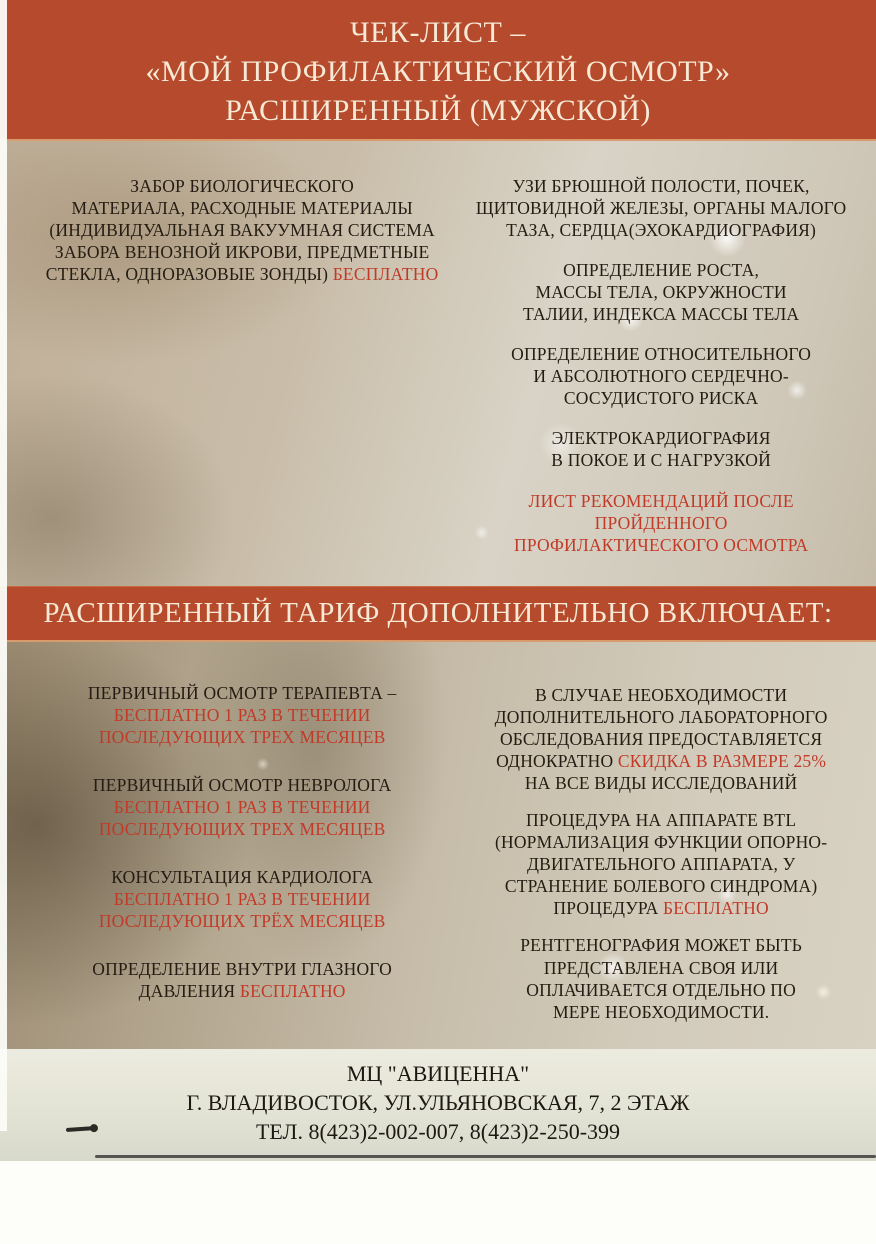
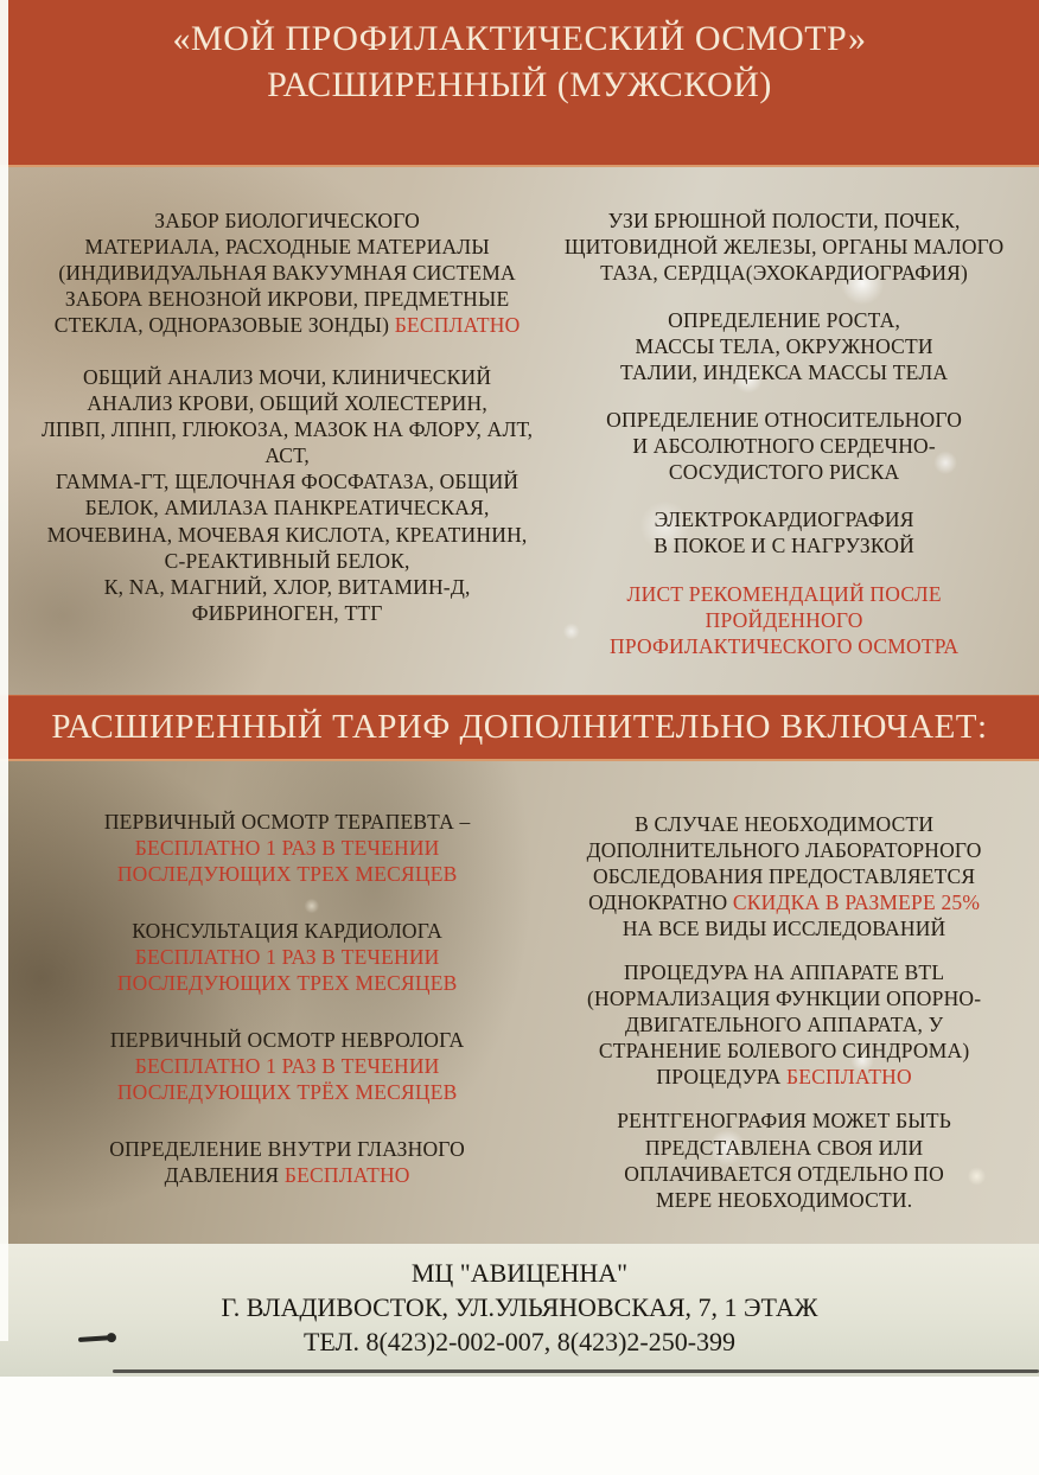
- ЧЕК-ЛИСТ –
  «МОЙ ПРОФИЛАКТИЧЕСКИЙ ОСМОТР»
  РАСШИРЕННЫЙ (МУЖСКОЙ)
  ЗАБОР БИОЛОГИЧЕСКОГО
  МАТЕРИАЛА, РАСХОДНЫЕ МАТЕРИАЛЫ
  (ИНДИВИДУАЛЬНАЯ ВАКУУМНАЯ СИСТЕМА
  ЗАБОРА ВЕНОЗНОЙ ИКРОВИ, ПРЕДМЕТНЫЕ
  СТЕКЛА, ОДНОРАЗОВЫЕ ЗОНДЫ) БЕСПЛАТНО
+ ОБЩИЙ АНАЛИЗ МОЧИ, КЛИНИЧЕСКИЙ
+ АНАЛИЗ КРОВИ, ОБЩИЙ ХОЛЕСТЕРИН,
+ ЛПВП, ЛПНП, ГЛЮКОЗА, МАЗОК НА ФЛОРУ, АЛТ, АСТ,
+ ГАММА-ГТ, ЩЕЛОЧНАЯ ФОСФАТАЗА, ОБЩИЙ
+ БЕЛОК, АМИЛАЗА ПАНКРЕАТИЧЕСКАЯ,
+ МОЧЕВИНА, МОЧЕВАЯ КИСЛОТА, КРЕАТИНИН,
+ С-РЕАКТИВНЫЙ БЕЛОК,
+ К, NA, МАГНИЙ, ХЛОР, ВИТАМИН-Д,
+ ФИБРИНОГЕН, ТТГ
  УЗИ БРЮШНОЙ ПОЛОСТИ, ПОЧЕК,
  ЩИТОВИДНОЙ ЖЕЛЕЗЫ, ОРГАНЫ МАЛОГО
  ТАЗА, СЕРДЦА(ЭХОКАРДИОГРАФИЯ)
  ОПРЕДЕЛЕНИЕ РОСТА,
  МАССЫ ТЕЛА, ОКРУЖНОСТИ
  ТАЛИИ, ИНДЕКСА МАССЫ ТЕЛА
  ОПРЕДЕЛЕНИЕ ОТНОСИТЕЛЬНОГО
  И АБСОЛЮТНОГО СЕРДЕЧНО-
  СОСУДИСТОГО РИСКА
  ЭЛЕКТРОКАРДИОГРАФИЯ
  В ПОКОЕ И С НАГРУЗКОЙ
  ЛИСТ РЕКОМЕНДАЦИЙ ПОСЛЕ
  ПРОЙДЕННОГО
  ПРОФИЛАКТИЧЕСКОГО ОСМОТРА
  РАСШИРЕННЫЙ ТАРИФ ДОПОЛНИТЕЛЬНО ВКЛЮЧАЕТ:
  ПЕРВИЧНЫЙ ОСМОТР ТЕРАПЕВТА –
  БЕСПЛАТНО 1 РАЗ В ТЕЧЕНИИ
  ПОСЛЕДУЮЩИХ ТРЕХ МЕСЯЦЕВ
- ПЕРВИЧНЫЙ ОСМОТР НЕВРОЛОГА
+ КОНСУЛЬТАЦИЯ КАРДИОЛОГА
  БЕСПЛАТНО 1 РАЗ В ТЕЧЕНИИ
  ПОСЛЕДУЮЩИХ ТРЕХ МЕСЯЦЕВ
- КОНСУЛЬТАЦИЯ КАРДИОЛОГА
+ ПЕРВИЧНЫЙ ОСМОТР НЕВРОЛОГА
  БЕСПЛАТНО 1 РАЗ В ТЕЧЕНИИ
  ПОСЛЕДУЮЩИХ ТРЁХ МЕСЯЦЕВ
  ОПРЕДЕЛЕНИЕ ВНУТРИ ГЛАЗНОГО
  ДАВЛЕНИЯ БЕСПЛАТНО
  В СЛУЧАЕ НЕОБХОДИМОСТИ
  ДОПОЛНИТЕЛЬНОГО ЛАБОРАТОРНОГО
  ОБСЛЕДОВАНИЯ ПРЕДОСТАВЛЯЕТСЯ
  ОДНОКРАТНО СКИДКА В РАЗМЕРЕ 25%
  НА ВСЕ ВИДЫ ИССЛЕДОВАНИЙ
  ПРОЦЕДУРА НА АППАРАТЕ BTL
  (НОРМАЛИЗАЦИЯ ФУНКЦИИ ОПОРНО-
  ДВИГАТЕЛЬНОГО АППАРАТА, У
  СТРАНЕНИЕ БОЛЕВОГО СИНДРОМА)
  ПРОЦЕДУРА БЕСПЛАТНО
  РЕНТГЕНОГРАФИЯ МОЖЕТ БЫТЬ
  ПРЕДСТАВЛЕНА СВОЯ ИЛИ
  ОПЛАЧИВАЕТСЯ ОТДЕЛЬНО ПО
  МЕРЕ НЕОБХОДИМОСТИ.
  МЦ "АВИЦЕННА"
- Г. ВЛАДИВОСТОК, УЛ.УЛЬЯНОВСКАЯ, 7, 2 ЭТАЖ
+ Г. ВЛАДИВОСТОК, УЛ.УЛЬЯНОВСКАЯ, 7, 1 ЭТАЖ
  ТЕЛ. 8(423)2-002-007, 8(423)2-250-399
